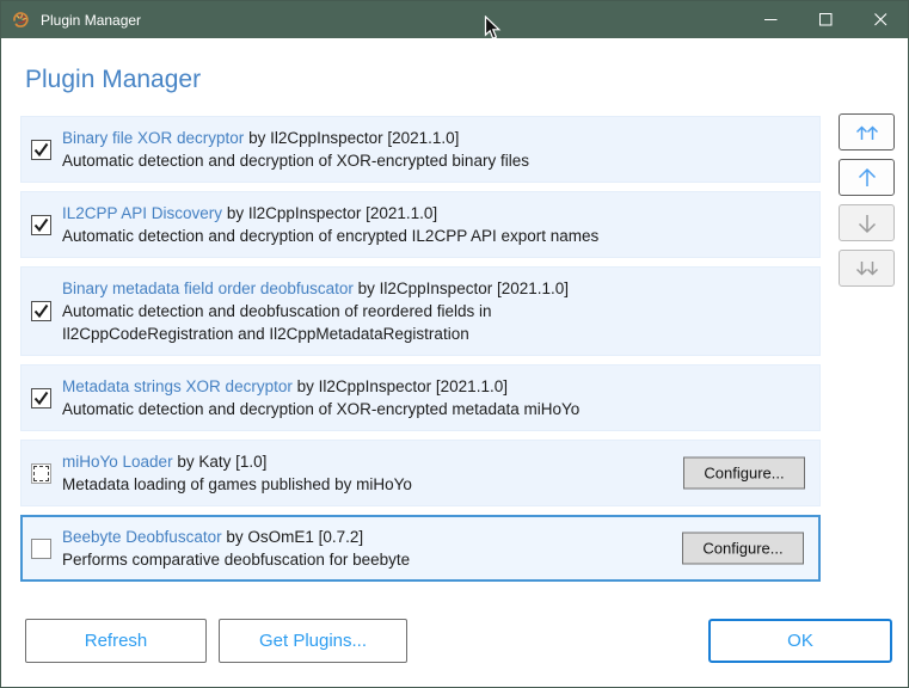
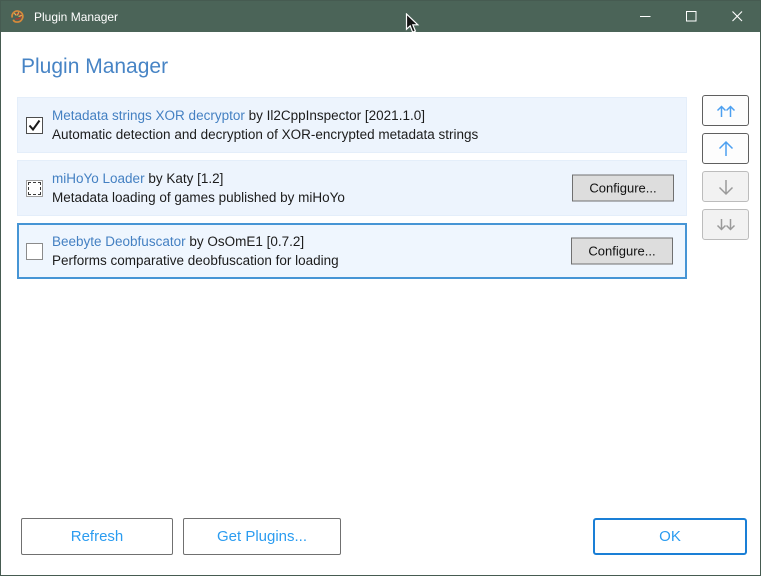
  Plugin Manager
  Plugin Manager
- Binary file XOR decryptor by Il2CppInspector [2021.1.0]
- Automatic detection and decryption of XOR-encrypted binary files
- IL2CPP API Discovery by Il2CppInspector [2021.1.0]
- Automatic detection and decryption of encrypted IL2CPP API export names
- Binary metadata field order deobfuscator by Il2CppInspector [2021.1.0]
- Automatic detection and deobfuscation of reordered fields in
- Il2CppCodeRegistration and Il2CppMetadataRegistration
  Metadata strings XOR decryptor by Il2CppInspector [2021.1.0]
- Automatic detection and decryption of XOR-encrypted metadata miHoYo
+ Automatic detection and decryption of XOR-encrypted metadata strings
- miHoYo Loader by Katy [1.0]
+ miHoYo Loader by Katy [1.2]
  Metadata loading of games published by miHoYo
  Configure...
  Beebyte Deobfuscator by OsOmE1 [0.7.2]
- Performs comparative deobfuscation for beebyte
+ Performs comparative deobfuscation for loading
  Configure...
  Refresh
  Get Plugins...
  OK
